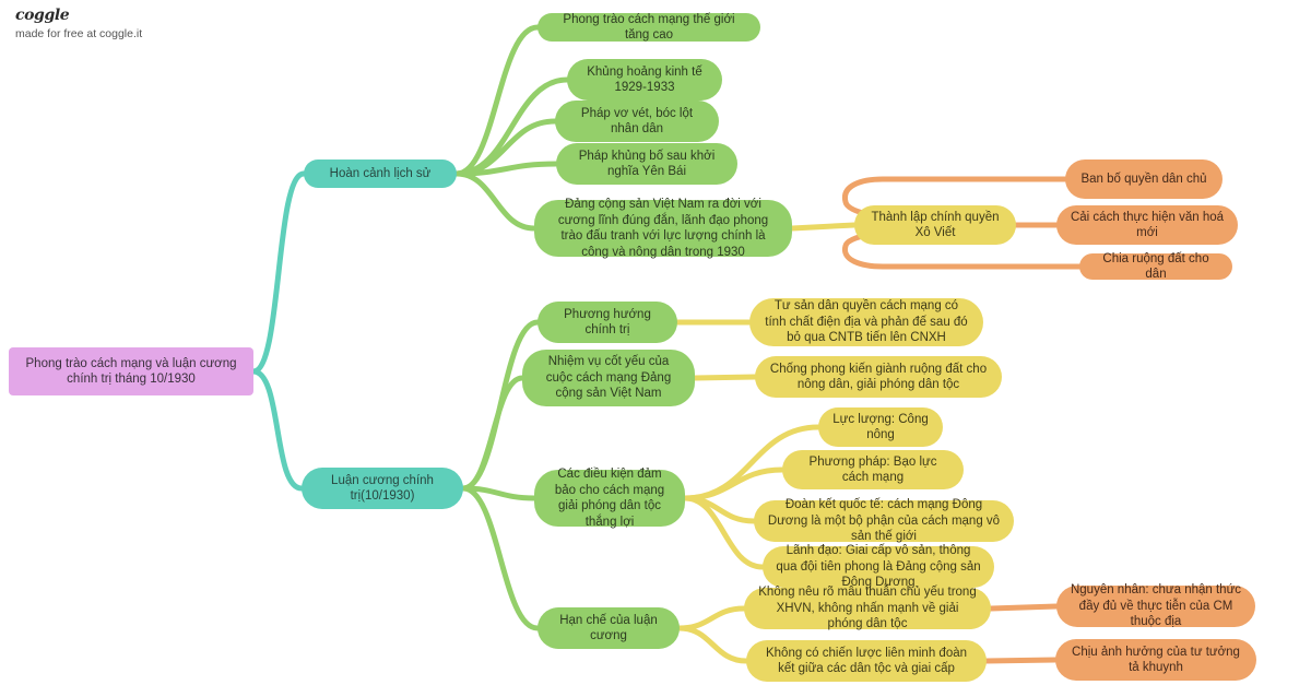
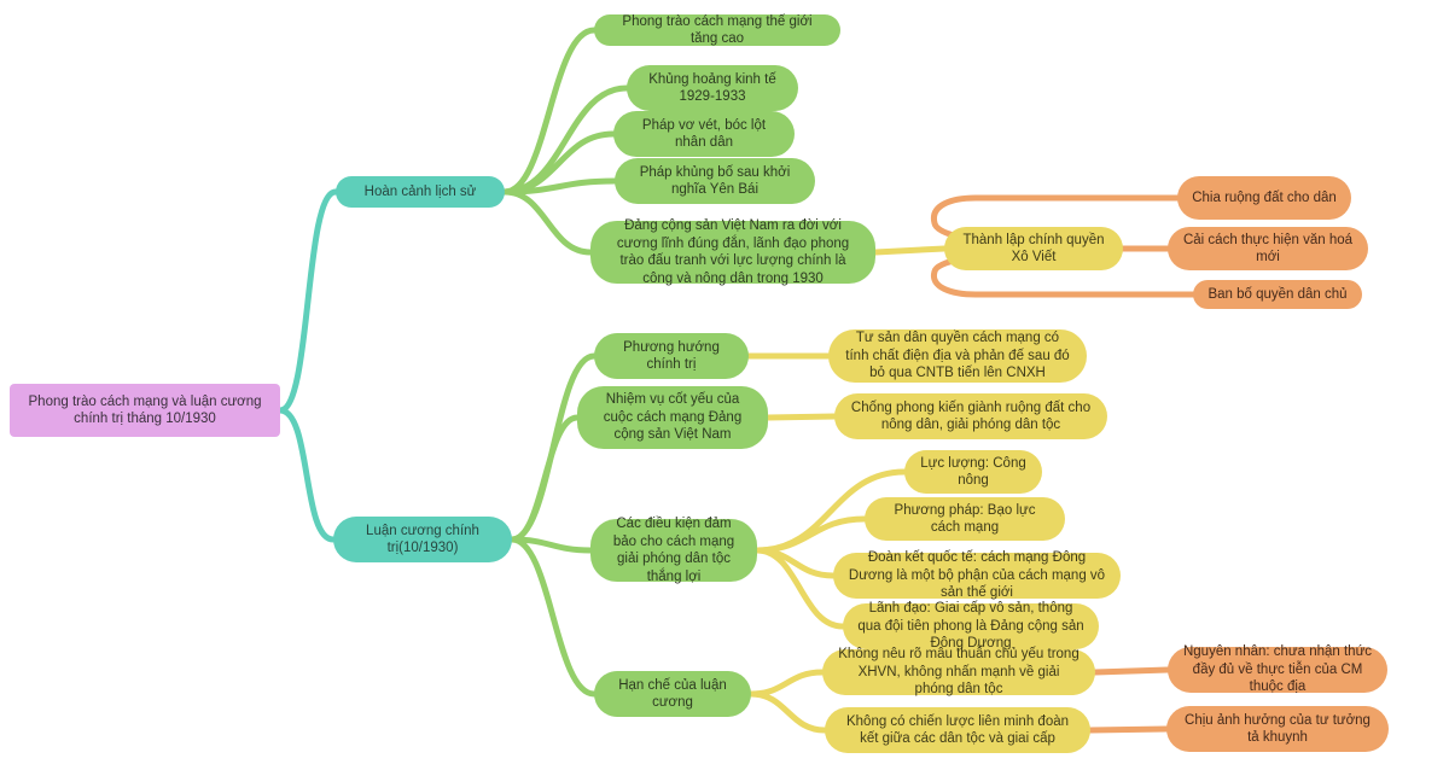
- coggle
- made for free at coggle.it
  Phong trào cách mạng và luận cương chính trị tháng 10/1930
  Hoàn cảnh lịch sử
  Phong trào cách mạng thế giới tăng cao
  Khủng hoảng kinh tế 1929-1933
  Pháp vơ vét, bóc lột nhân dân
  Pháp khủng bố sau khởi nghĩa Yên Bái
  Đảng cộng sản Việt Nam ra đời với cương lĩnh đúng đắn, lãnh đạo phong trào đấu tranh với lực lượng chính là công và nông dân trong 1930
  Thành lập chính quyền Xô Viết
- Ban bố quyền dân chủ
+ Chia ruộng đất cho dân
  Cải cách thực hiện văn hoá mới
- Chia ruộng đất cho dân
+ Ban bố quyền dân chủ
  Luận cương chính trị(10/1930)
  Phương hướng chính trị
  Tư sản dân quyền cách mạng có tính chất điện địa và phản đế sau đó bỏ qua CNTB tiến lên CNXH
  Nhiệm vụ cốt yếu của cuộc cách mạng Đảng cộng sản Việt Nam
  Chống phong kiến giành ruộng đất cho nông dân, giải phóng dân tộc
  Các điều kiện đảm bảo cho cách mạng giải phóng dân tộc thắng lợi
  Lực lượng: Công nông
  Phương pháp: Bạo lực cách mạng
  Đoàn kết quốc tế: cách mạng Đông Dương là một bộ phận của cách mạng vô sản thế giới
  Lãnh đạo: Giai cấp vô sản, thông qua đội tiên phong là Đảng cộng sản Đông Dương
  Hạn chế của luận cương
  Không nêu rõ mâu thuẫn chủ yếu trong XHVN, không nhấn mạnh về giải phóng dân tộc
  Nguyên nhân: chưa nhận thức đầy đủ về thực tiễn của CM thuộc địa
  Không có chiến lược liên minh đoàn kết giữa các dân tộc và giai cấp
  Chịu ảnh hưởng của tư tưởng tả khuynh
